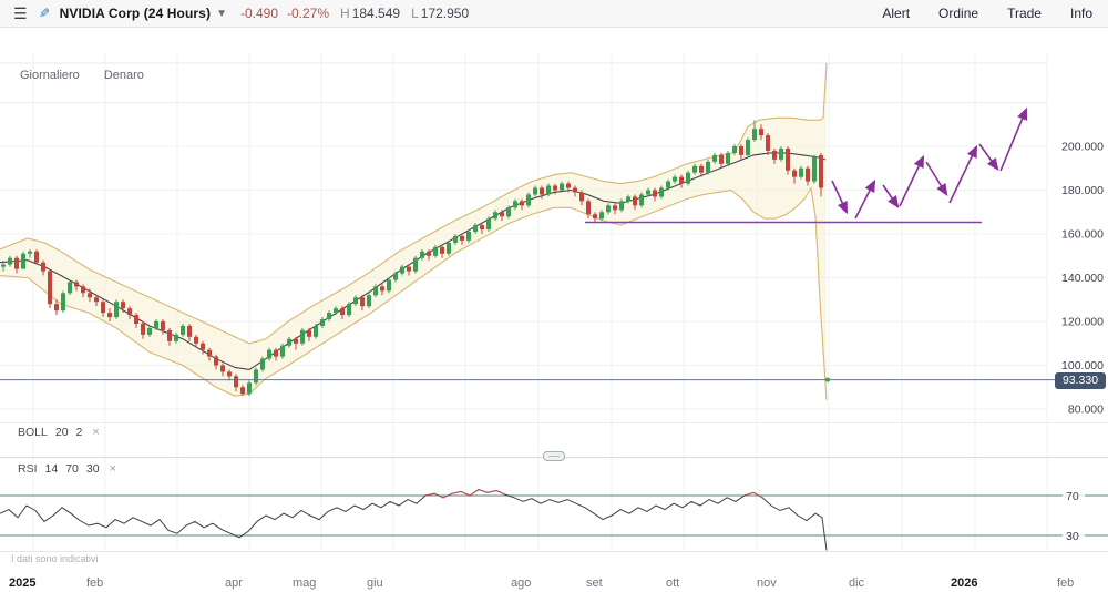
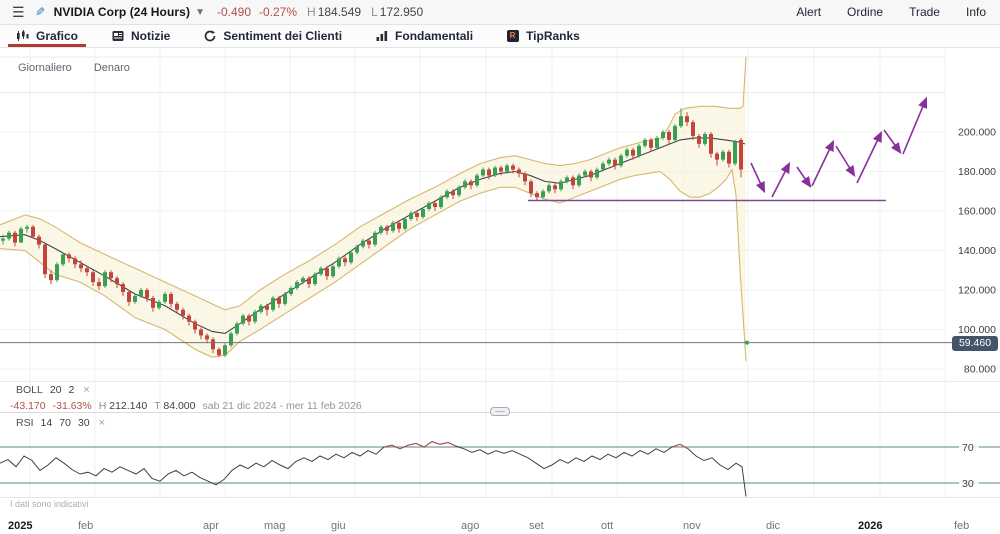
  ☰
  NVIDIA Corp (24 Hours)
  ▼
  -0.490
  -0.27%
  H 184.549
  L 172.950
  Alert
  Ordine
  Trade
  Info
+ Grafico
+ Notizie
+ Sentiment dei Clienti
+ Fondamentali
+ TipRanks
  70
  30
  200.000
  180.000
  160.000
  140.000
  120.000
  100.000
  80.000
  2025
  feb
  apr
  mag
  giu
  ago
  set
  ott
  nov
  dic
  2026
  feb
  Giornaliero
  Denaro
  BOLL
  20
  2
  ×
+ -43.170
+ -31.63%
+ H 212.140
+ T 84.000
+ sab 21 dic 2024 - mer 11 feb 2026
  RSI
  14
  70
  30
  ×
- 93.330
+ 59.460
  I dati sono indicativi
